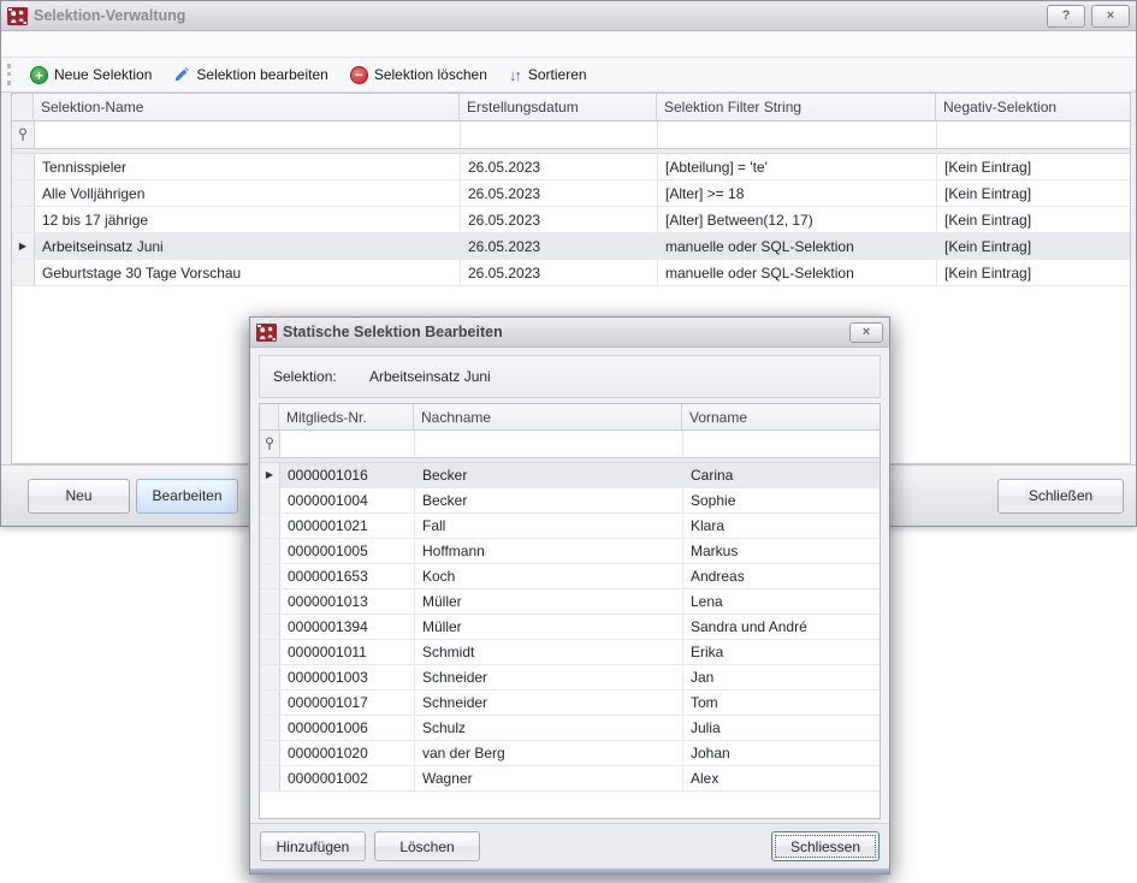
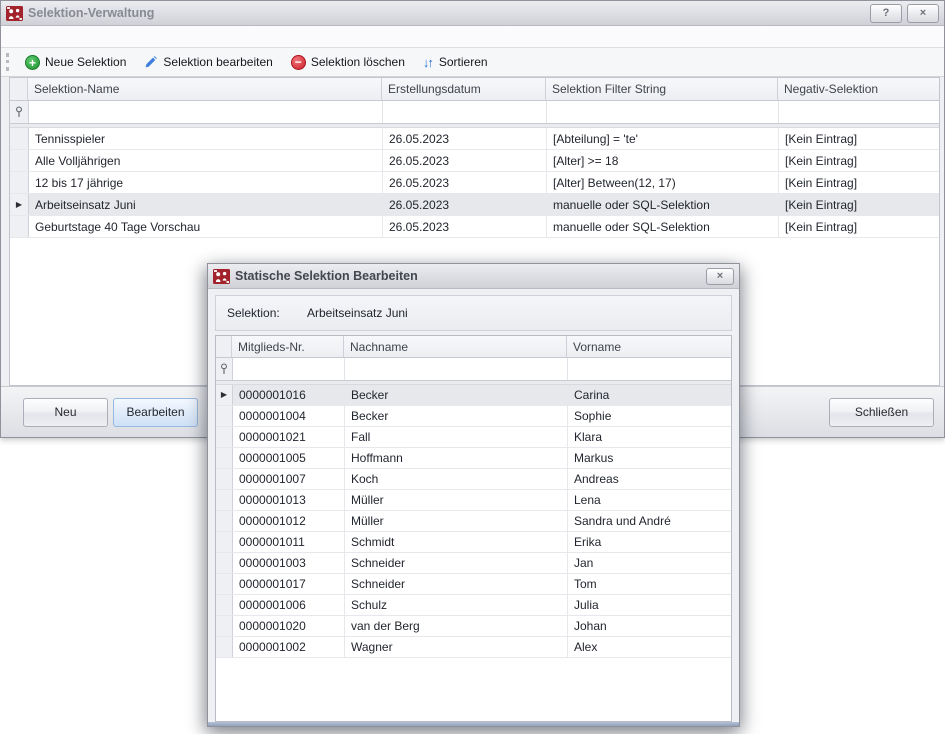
  Selektion-Verwaltung
  ?
  ×
  +
  Neue Selektion
  Selektion bearbeiten
  −
  Selektion löschen
  ↓↑
  Sortieren
  Selektion-Name
  Erstellungsdatum
  Selektion Filter String
  Negativ-Selektion
  Tennisspieler
  26.05.2023
  [Abteilung] = 'te'
  [Kein Eintrag]
  Alle Volljährigen
  26.05.2023
  [Alter] >= 18
  [Kein Eintrag]
  12 bis 17 jährige
  26.05.2023
  [Alter] Between(12, 17)
  [Kein Eintrag]
  ▶
  Arbeitseinsatz Juni
  26.05.2023
  manuelle oder SQL-Selektion
  [Kein Eintrag]
- Geburtstage 30 Tage Vorschau
+ Geburtstage 40 Tage Vorschau
  26.05.2023
  manuelle oder SQL-Selektion
  [Kein Eintrag]
  Neu
  Bearbeiten
  Schließen
  Statische Selektion Bearbeiten
  ×
  Selektion:
  Arbeitseinsatz Juni
  Mitglieds-Nr.
  Nachname
  Vorname
  ▶
  0000001016
  Becker
  Carina
  0000001004
  Becker
  Sophie
  0000001021
  Fall
  Klara
  0000001005
  Hoffmann
  Markus
- 0000001653
+ 0000001007
  Koch
  Andreas
  0000001013
  Müller
  Lena
- 0000001394
+ 0000001012
  Müller
  Sandra und André
  0000001011
  Schmidt
  Erika
  0000001003
  Schneider
  Jan
  0000001017
  Schneider
  Tom
  0000001006
  Schulz
  Julia
  0000001020
  van der Berg
  Johan
  0000001002
  Wagner
  Alex
- Hinzufügen
- Löschen
- Schliessen
